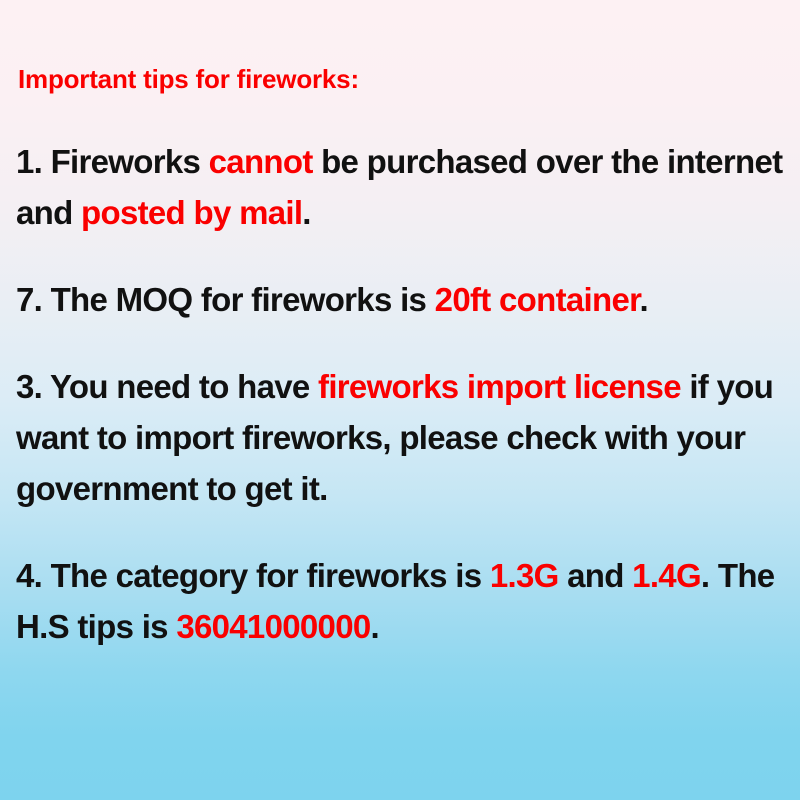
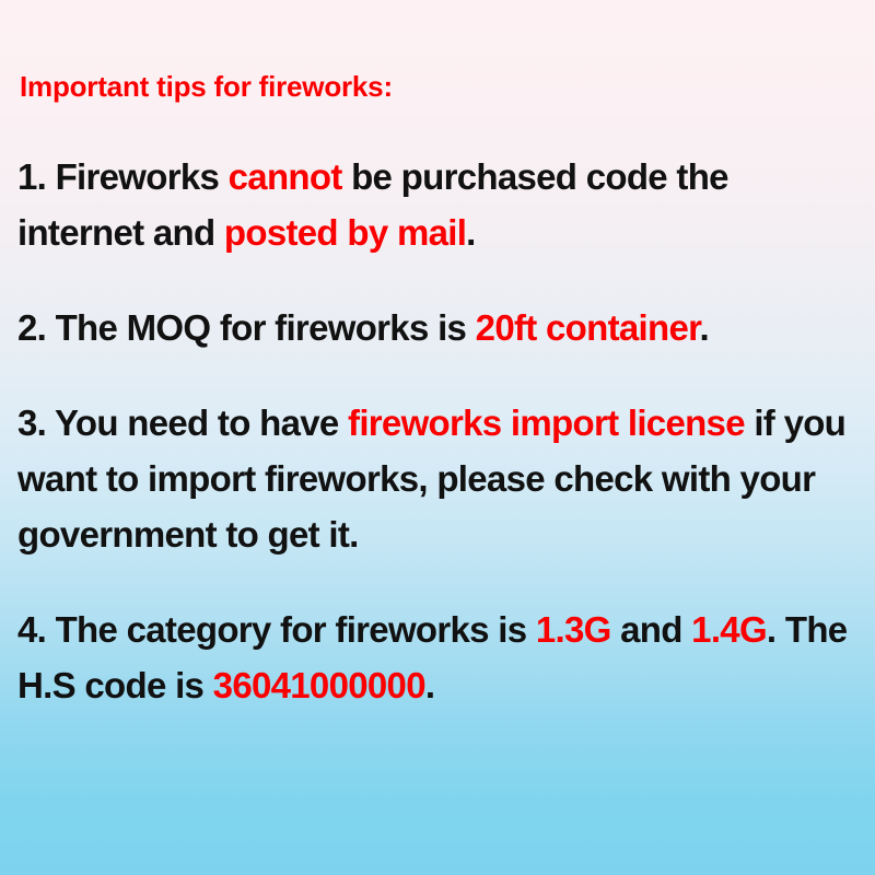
  Important tips for fireworks:
- 1. Fireworks cannot be purchased over the internet and posted by mail.
+ 1. Fireworks cannot be purchased code the internet and posted by mail.
- 7. The MOQ for fireworks is 20ft container.
+ 2. The MOQ for fireworks is 20ft container.
  3. You need to have fireworks import license if you want to import fireworks, please check with your government to get it.
- 4. The category for fireworks is 1.3G and 1.4G. The H.S tips is 36041000000.
+ 4. The category for fireworks is 1.3G and 1.4G. The H.S code is 36041000000.
